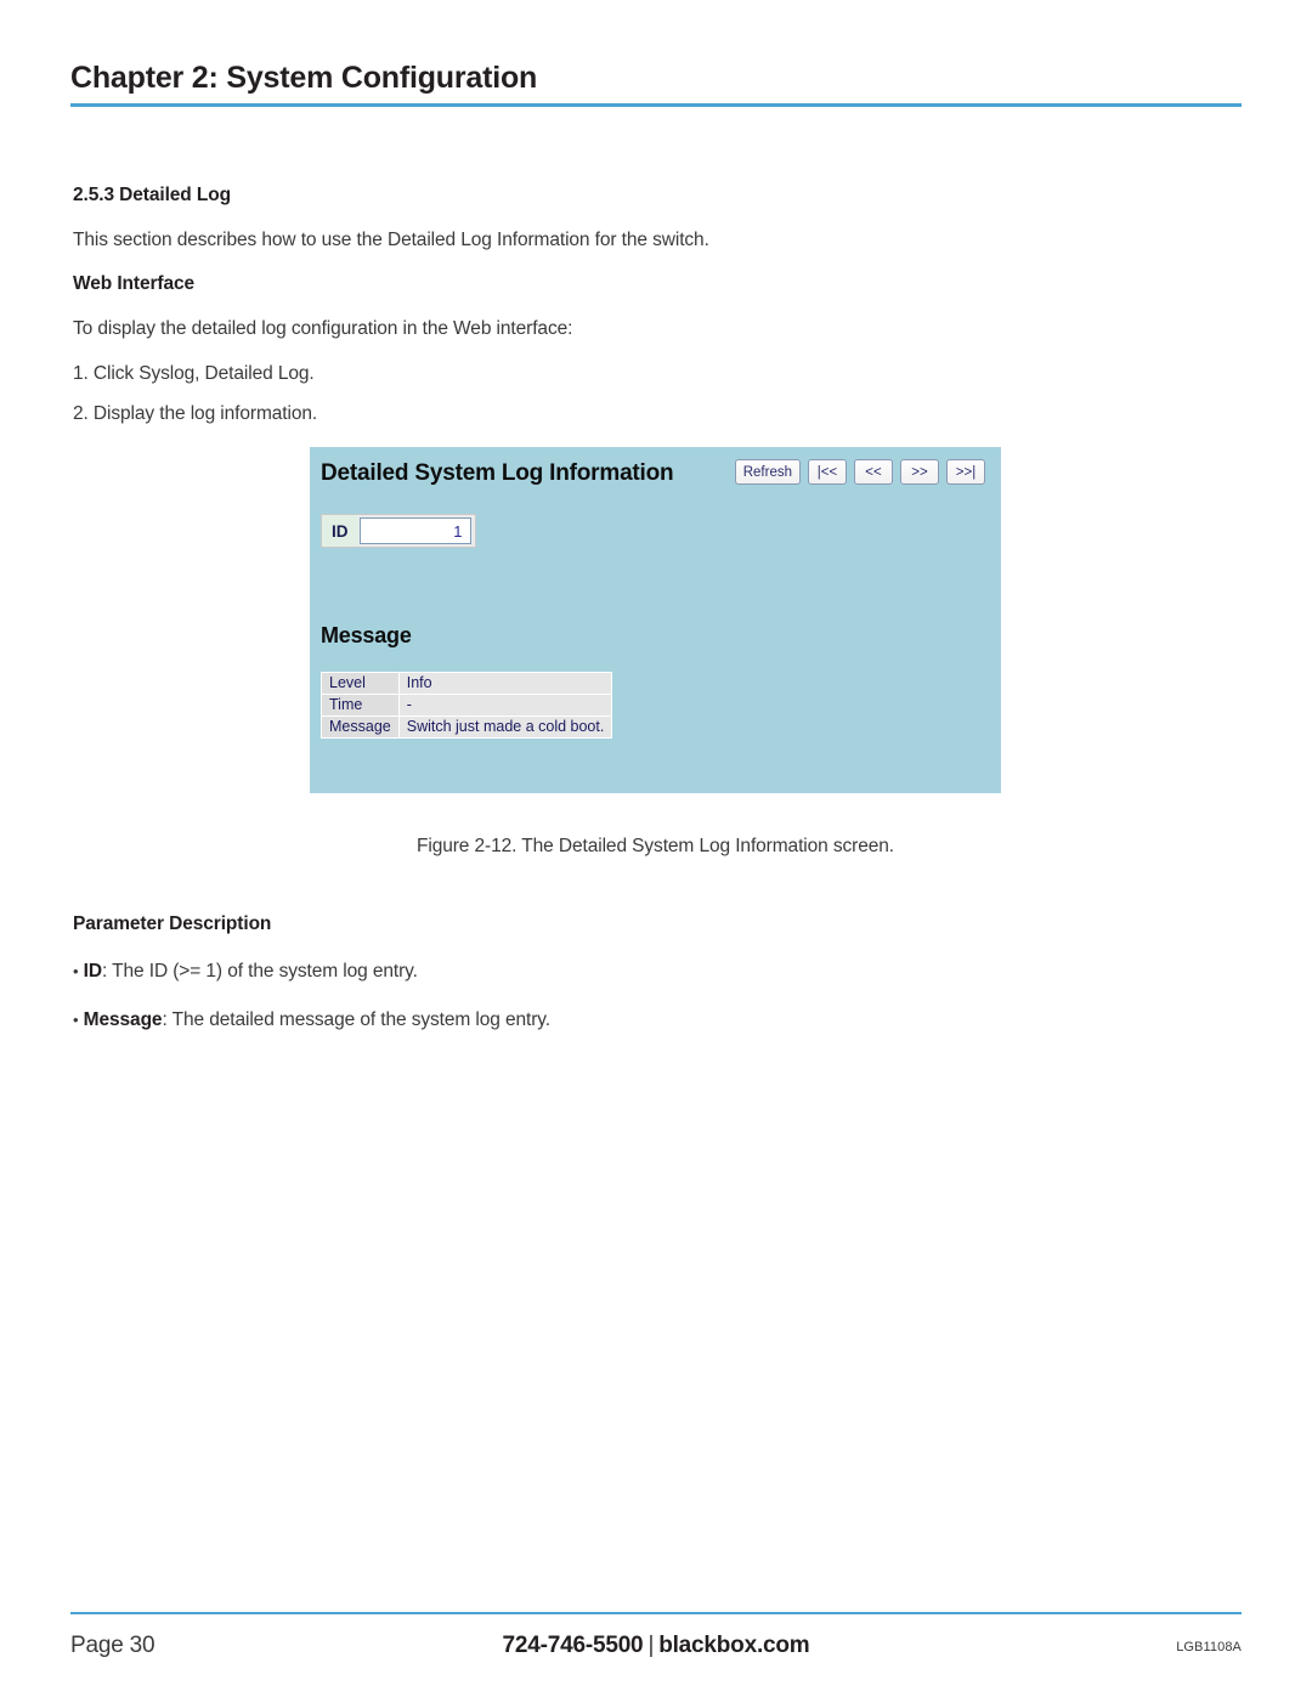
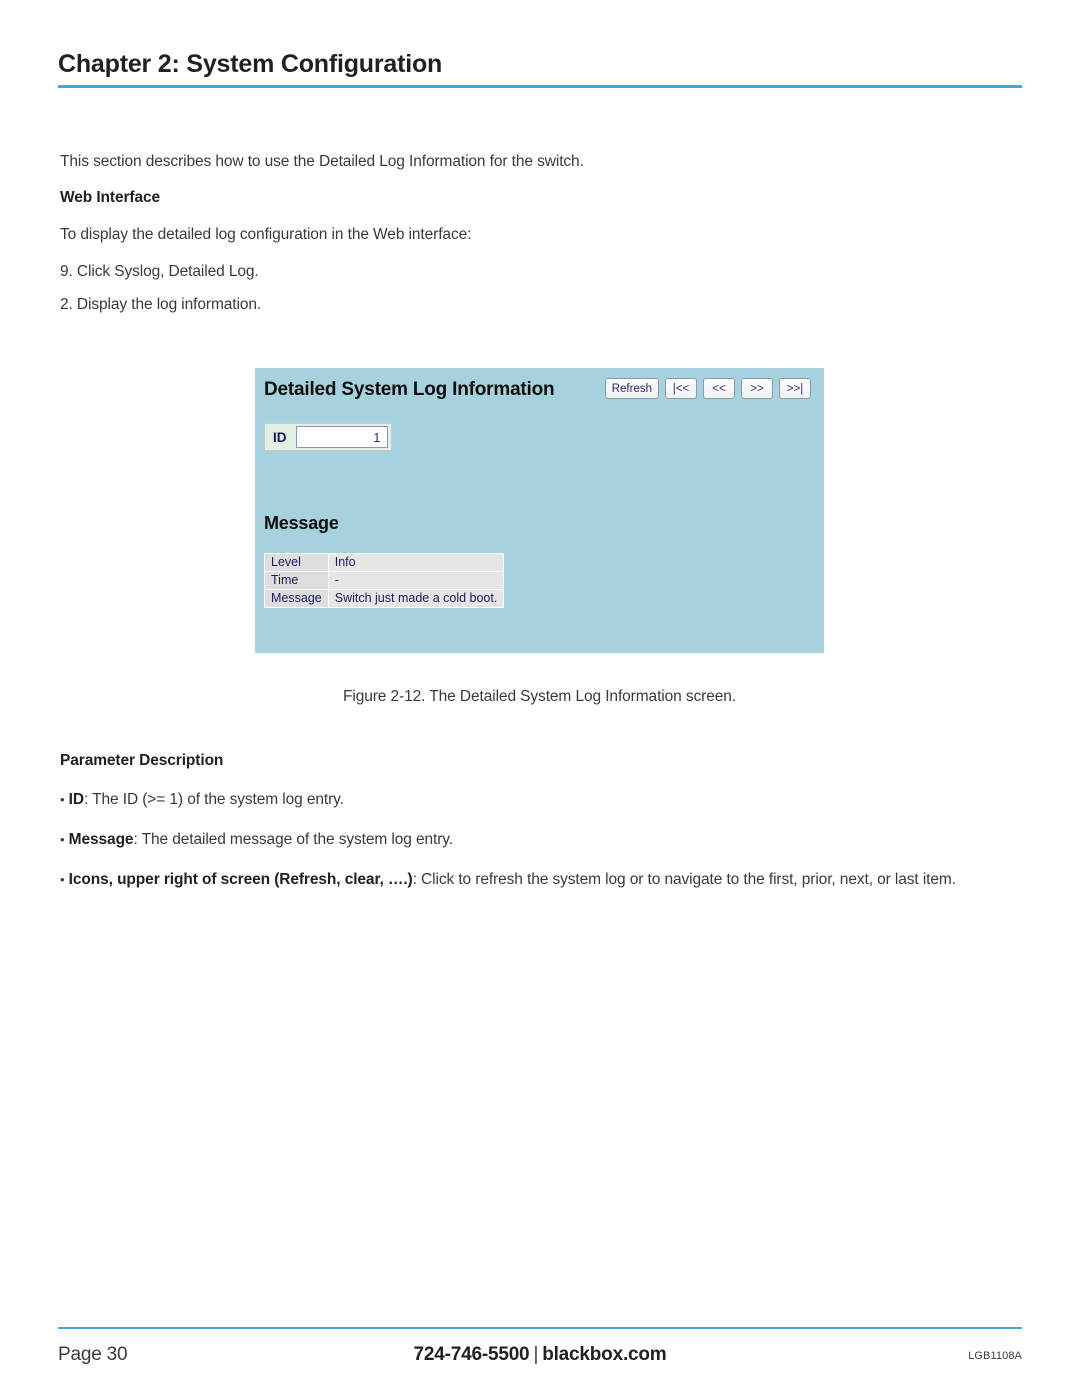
  Chapter 2: System Configuration
- 2.5.3 Detailed Log
  This section describes how to use the Detailed Log Information for the switch.
  Web Interface
  To display the detailed log configuration in the Web interface:
- 1. Click Syslog, Detailed Log.
+ 9. Click Syslog, Detailed Log.
  2. Display the log information.
  Detailed System Log Information
  Refresh
  |<<
  <<
  >>
  >>|
  ID
  1
  Message
  Level	Info
  Time	-
  Message	Switch just made a cold boot.
  Figure 2-12. The Detailed System Log Information screen.
  Parameter Description
  • ID: The ID (>= 1) of the system log entry.
  • Message: The detailed message of the system log entry.
+ • Icons, upper right of screen (Refresh, clear, ….): Click to refresh the system log or to navigate to the first, prior, next, or last item.
  Page 30
  724-746-5500 | blackbox.com
  LGB1108A
